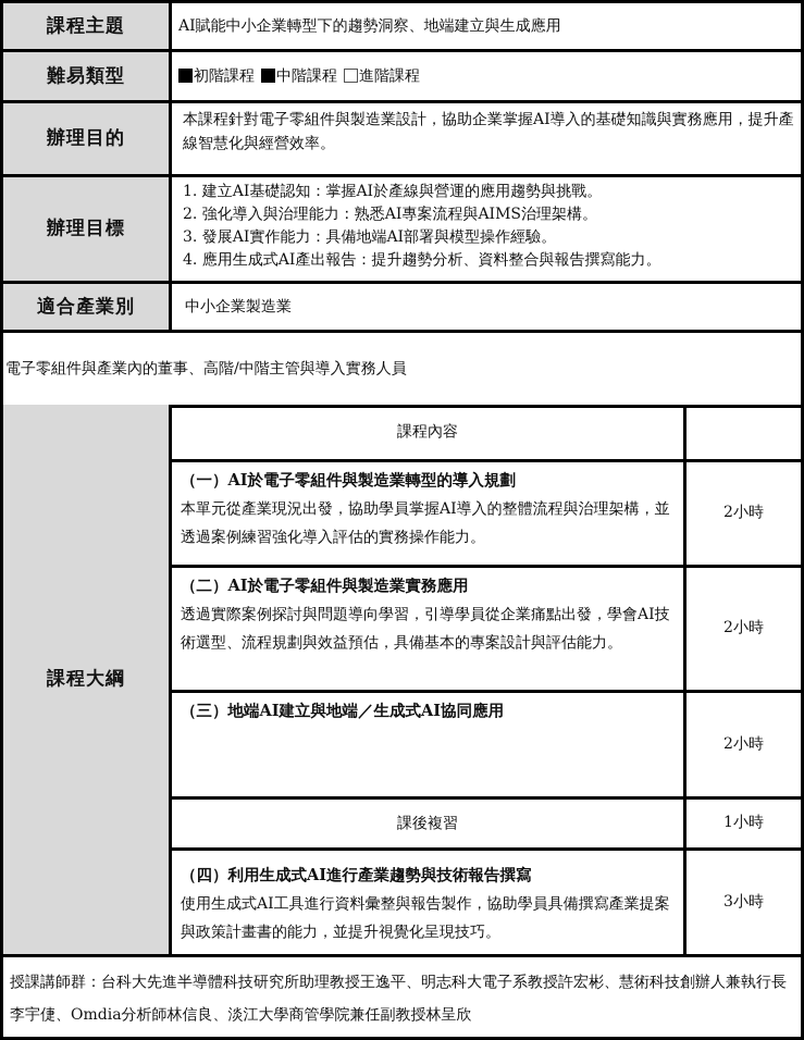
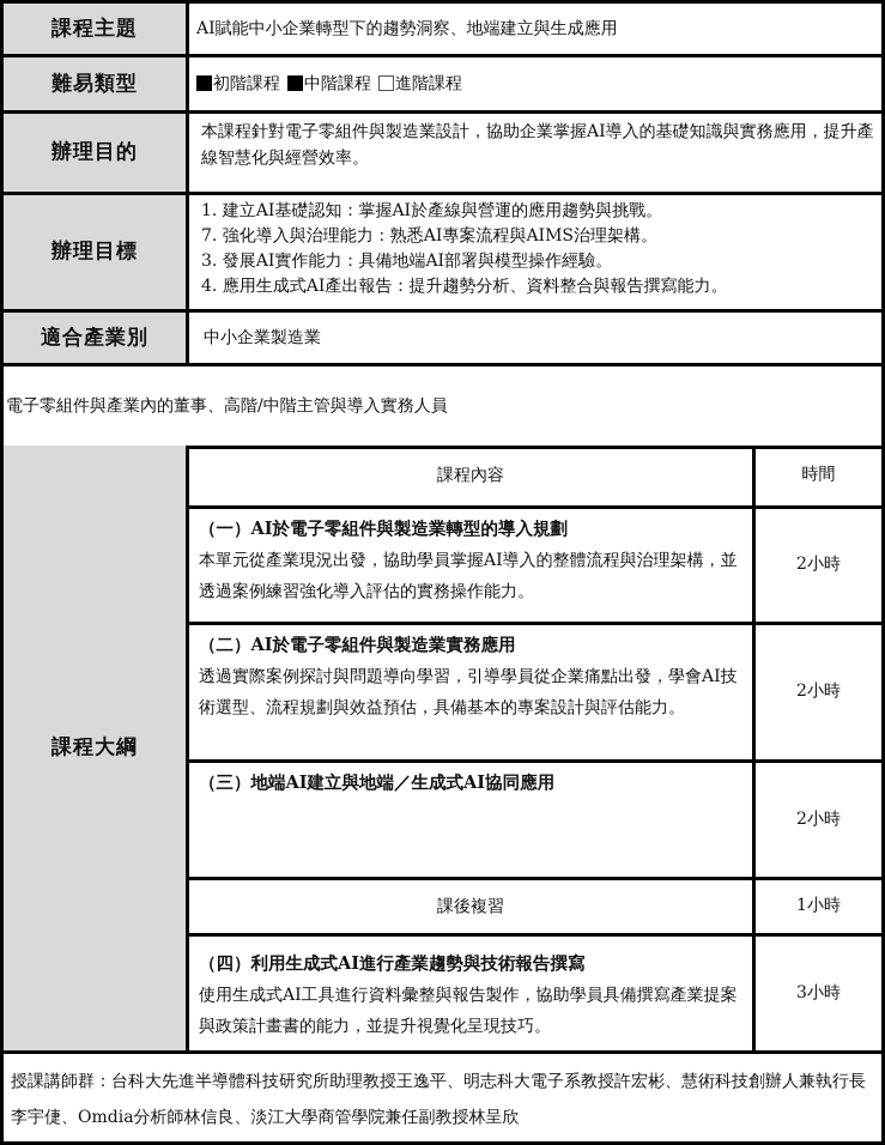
  課程主題
  AI賦能中小企業轉型下的趨勢洞察、地端建立與生成應用
  難易類型
  初階課程
  中階課程
  進階課程
  辦理目的
  本課程針對電子零組件與製造業設計，協助企業掌握AI導入的基礎知識與實務應用，提升產線智慧化與經營效率。
  辦理目標
  1. 建立AI基礎認知：掌握AI於產線與營運的應用趨勢與挑戰。
- 2. 強化導入與治理能力：熟悉AI專案流程與AIMS治理架構。
+ 7. 強化導入與治理能力：熟悉AI專案流程與AIMS治理架構。
  3. 發展AI實作能力：具備地端AI部署與模型操作經驗。
  4. 應用生成式AI產出報告：提升趨勢分析、資料整合與報告撰寫能力。
  適合產業別
  中小企業製造業
  電子零組件與產業內的董事、高階/中階主管與導入實務人員
  課程大綱
  課程內容
+ 時間
  （一）AI於電子零組件與製造業轉型的導入規劃
  本單元從產業現況出發，協助學員掌握AI導入的整體流程與治理架構，並透過案例練習強化導入評估的實務操作能力。
  2小時
  （二）AI於電子零組件與製造業實務應用
  透過實際案例探討與問題導向學習，引導學員從企業痛點出發，學會AI技術選型、流程規劃與效益預估，具備基本的專案設計與評估能力。
  2小時
  （三）地端AI建立與地端／生成式AI協同應用
  2小時
  課後複習
  1小時
  （四）利用生成式AI進行產業趨勢與技術報告撰寫
  使用生成式AI工具進行資料彙整與報告製作，協助學員具備撰寫產業提案與政策計畫書的能力，並提升視覺化呈現技巧。
  3小時
  授課講師群：台科大先進半導體科技研究所助理教授王逸平、明志科大電子系教授許宏彬、慧術科技創辦人兼執行長李宇倢、Omdia分析師林信良、淡江大學商管學院兼任副教授林呈欣
